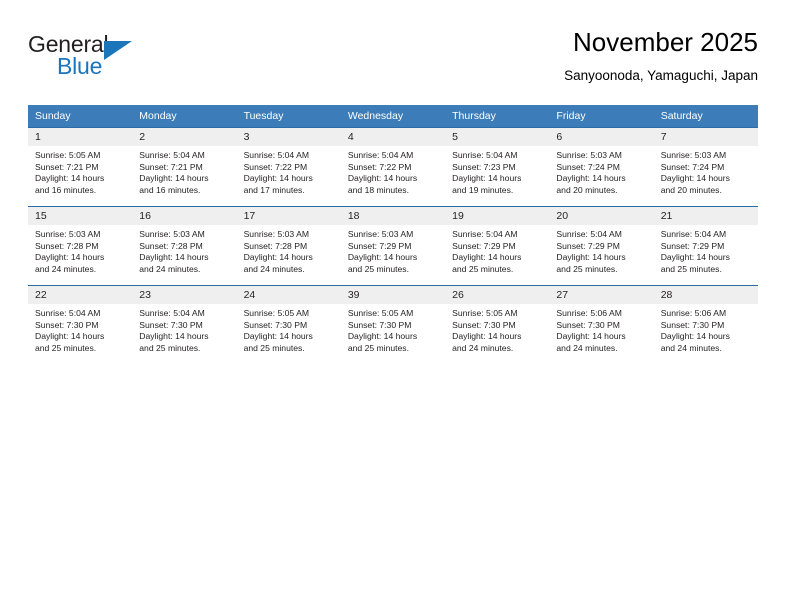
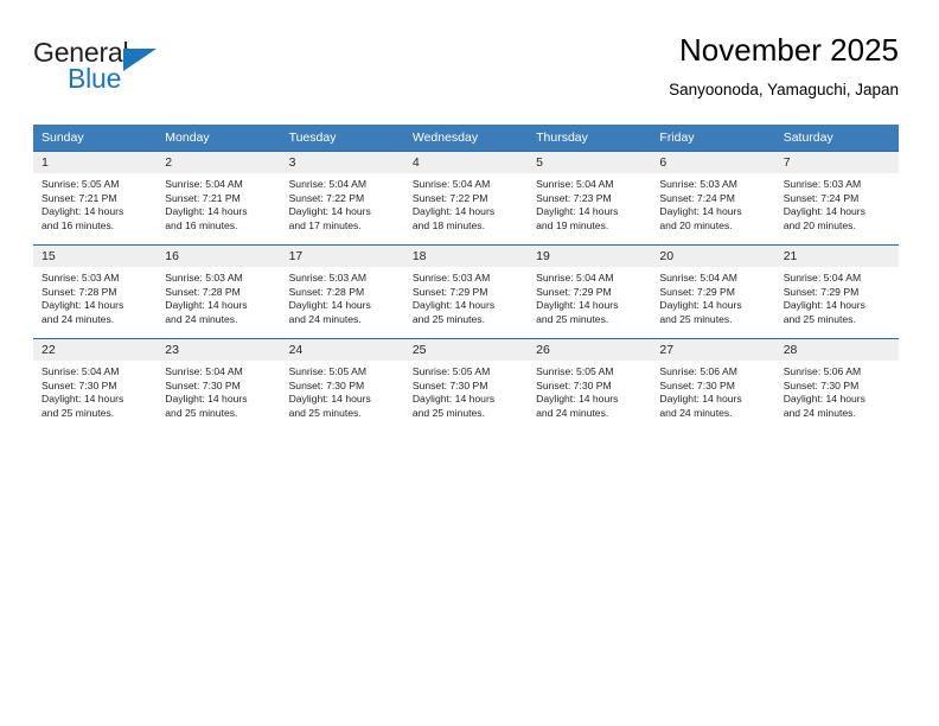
  General
  Blue
  November 2025
  Sanyoonoda, Yamaguchi, Japan
  Sunday	Monday	Tuesday	Wednesday	Thursday	Friday	Saturday
  1Sunrise: 5:05 AMSunset: 7:21 PMDaylight: 14 hoursand 16 minutes.	2Sunrise: 5:04 AMSunset: 7:21 PMDaylight: 14 hoursand 16 minutes.	3Sunrise: 5:04 AMSunset: 7:22 PMDaylight: 14 hoursand 17 minutes.	4Sunrise: 5:04 AMSunset: 7:22 PMDaylight: 14 hoursand 18 minutes.	5Sunrise: 5:04 AMSunset: 7:23 PMDaylight: 14 hoursand 19 minutes.	6Sunrise: 5:03 AMSunset: 7:24 PMDaylight: 14 hoursand 20 minutes.	7Sunrise: 5:03 AMSunset: 7:24 PMDaylight: 14 hoursand 20 minutes.
  15Sunrise: 5:03 AMSunset: 7:28 PMDaylight: 14 hoursand 24 minutes.	16Sunrise: 5:03 AMSunset: 7:28 PMDaylight: 14 hoursand 24 minutes.	17Sunrise: 5:03 AMSunset: 7:28 PMDaylight: 14 hoursand 24 minutes.	18Sunrise: 5:03 AMSunset: 7:29 PMDaylight: 14 hoursand 25 minutes.	19Sunrise: 5:04 AMSunset: 7:29 PMDaylight: 14 hoursand 25 minutes.	20Sunrise: 5:04 AMSunset: 7:29 PMDaylight: 14 hoursand 25 minutes.	21Sunrise: 5:04 AMSunset: 7:29 PMDaylight: 14 hoursand 25 minutes.
- 22Sunrise: 5:04 AMSunset: 7:30 PMDaylight: 14 hoursand 25 minutes.	23Sunrise: 5:04 AMSunset: 7:30 PMDaylight: 14 hoursand 25 minutes.	24Sunrise: 5:05 AMSunset: 7:30 PMDaylight: 14 hoursand 25 minutes.	39Sunrise: 5:05 AMSunset: 7:30 PMDaylight: 14 hoursand 25 minutes.	26Sunrise: 5:05 AMSunset: 7:30 PMDaylight: 14 hoursand 24 minutes.	27Sunrise: 5:06 AMSunset: 7:30 PMDaylight: 14 hoursand 24 minutes.	28Sunrise: 5:06 AMSunset: 7:30 PMDaylight: 14 hoursand 24 minutes.
+ 22Sunrise: 5:04 AMSunset: 7:30 PMDaylight: 14 hoursand 25 minutes.	23Sunrise: 5:04 AMSunset: 7:30 PMDaylight: 14 hoursand 25 minutes.	24Sunrise: 5:05 AMSunset: 7:30 PMDaylight: 14 hoursand 25 minutes.	25Sunrise: 5:05 AMSunset: 7:30 PMDaylight: 14 hoursand 25 minutes.	26Sunrise: 5:05 AMSunset: 7:30 PMDaylight: 14 hoursand 24 minutes.	27Sunrise: 5:06 AMSunset: 7:30 PMDaylight: 14 hoursand 24 minutes.	28Sunrise: 5:06 AMSunset: 7:30 PMDaylight: 14 hoursand 24 minutes.
